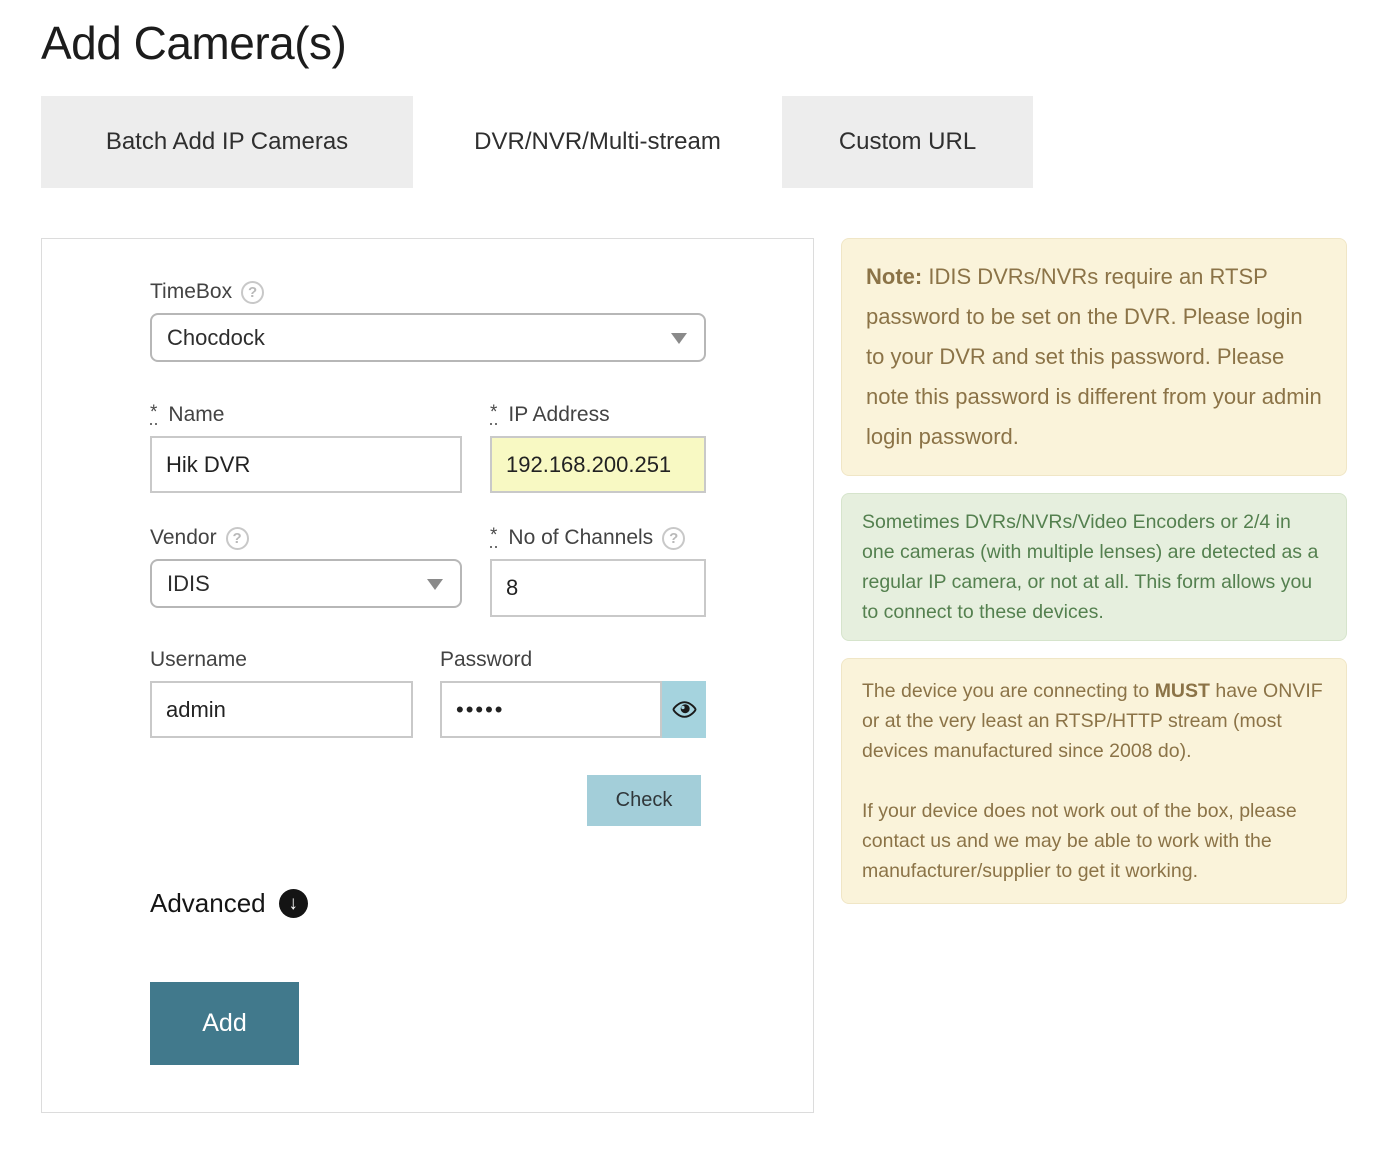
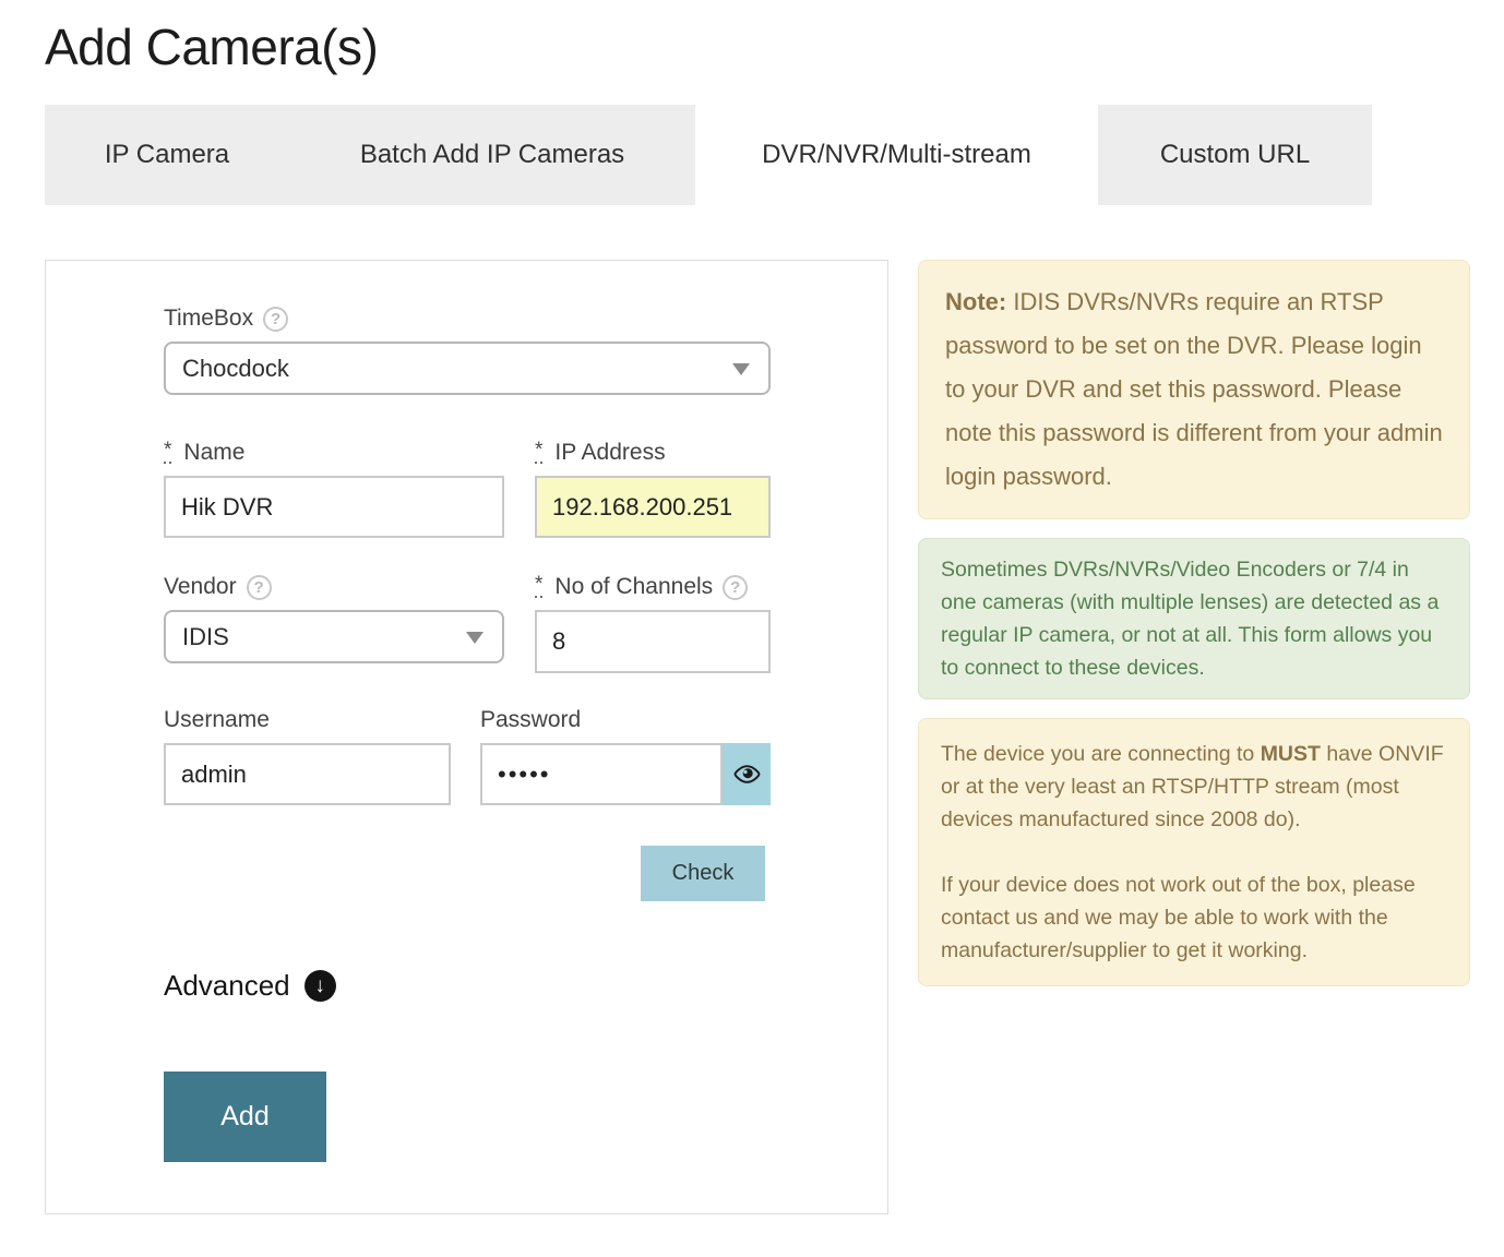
  Add Camera(s)
+ IP Camera
  Batch Add IP Cameras
  DVR/NVR/Multi-stream
  Custom URL
  TimeBox
  ?
  Chocdock
  *
  Name
  Hik DVR
  *
  IP Address
  192.168.200.251
  Vendor
  ?
  IDIS
  *
  No of Channels
  ?
  8
  Username
  admin
  Password
  •••••
  Check
  Advanced
  ↓
  Add
  Note: IDIS DVRs/NVRs require an RTSP password to be set on the DVR. Please login to your DVR and set this password. Please note this password is different from your admin login password.
- Sometimes DVRs/NVRs/Video Encoders or 2/4 in one cameras (with multiple lenses) are detected as a regular IP camera, or not at all. This form allows you to connect to these devices.
+ Sometimes DVRs/NVRs/Video Encoders or 7/4 in one cameras (with multiple lenses) are detected as a regular IP camera, or not at all. This form allows you to connect to these devices.
  The device you are connecting to MUST have ONVIF or at the very least an RTSP/HTTP stream (most devices manufactured since 2008 do).
  If your device does not work out of the box, please contact us and we may be able to work with the manufacturer/supplier to get it working.
